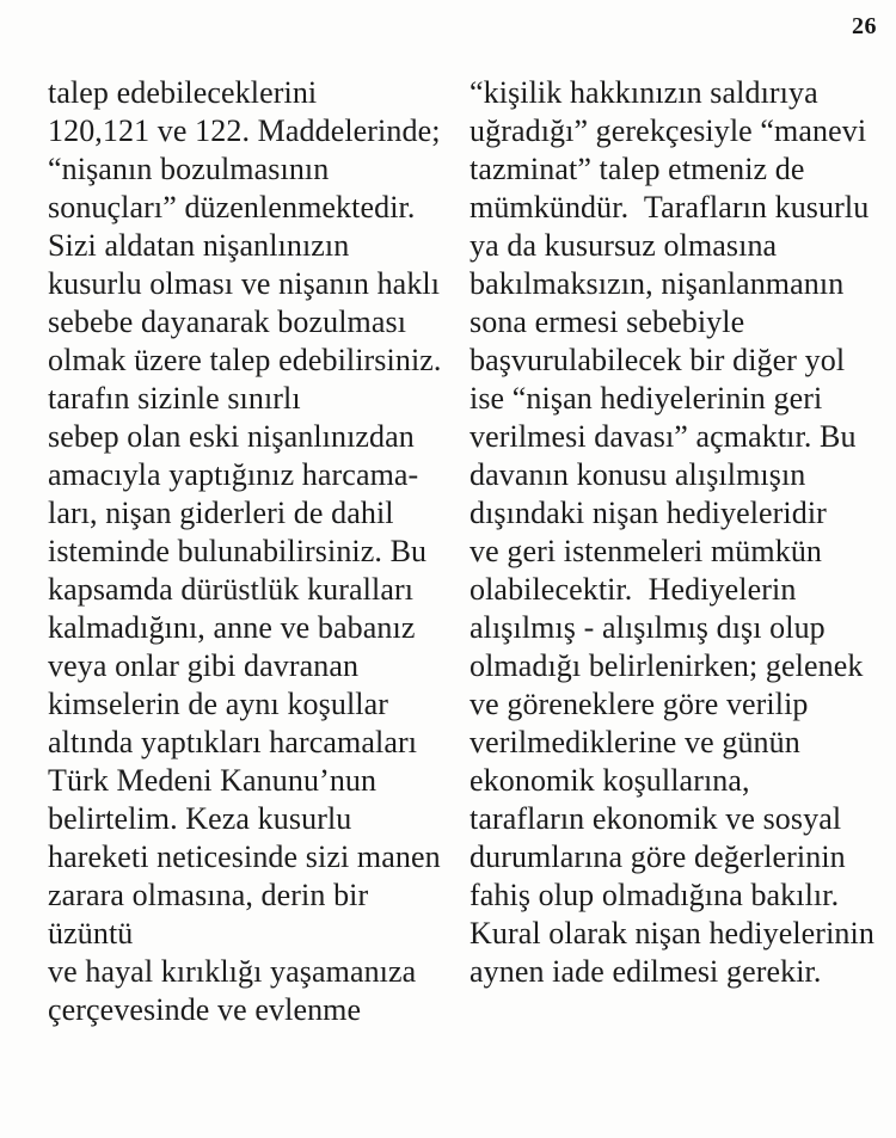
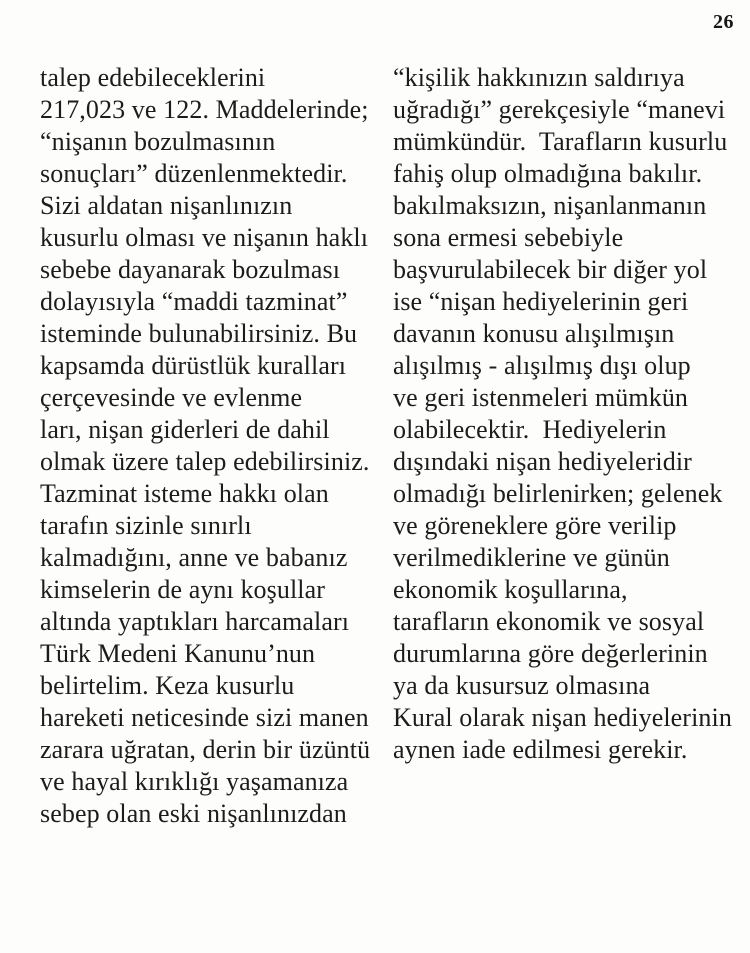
  26
  talep edebileceklerini
- 120,121 ve 122. Maddelerinde;
+ 217,023 ve 122. Maddelerinde;
  “nişanın bozulmasının
  sonuçları” düzenlenmektedir.
  Sizi aldatan nişanlınızın
  kusurlu olması ve nişanın haklı
  sebebe dayanarak bozulması
+ dolayısıyla “maddi tazminat”
- olmak üzere talep edebilirsiniz.
+ isteminde bulunabilirsiniz. Bu
- tarafın sizinle sınırlı
+ kapsamda dürüstlük kuralları
- sebep olan eski nişanlınızdan
+ çerçevesinde ve evlenme
- amacıyla yaptığınız harcama-
  ları, nişan giderleri de dahil
- isteminde bulunabilirsiniz. Bu
+ olmak üzere talep edebilirsiniz.
+ Tazminat isteme hakkı olan
- kapsamda dürüstlük kuralları
+ tarafın sizinle sınırlı
  kalmadığını, anne ve babanız
- veya onlar gibi davranan
  kimselerin de aynı koşullar
  altında yaptıkları harcamaları
  Türk Medeni Kanunu’nun
  belirtelim. Keza kusurlu
  hareketi neticesinde sizi manen
- zarara olmasına, derin bir üzüntü
+ zarara uğratan, derin bir üzüntü
  ve hayal kırıklığı yaşamanıza
- çerçevesinde ve evlenme
+ sebep olan eski nişanlınızdan
  “kişilik hakkınızın saldırıya
  uğradığı” gerekçesiyle “manevi
- tazminat” talep etmeniz de
  mümkündür. Tarafların kusurlu
- ya da kusursuz olmasına
+ fahiş olup olmadığına bakılır.
  bakılmaksızın, nişanlanmanın
  sona ermesi sebebiyle
  başvurulabilecek bir diğer yol
  ise “nişan hediyelerinin geri
- verilmesi davası” açmaktır. Bu
  davanın konusu alışılmışın
- dışındaki nişan hediyeleridir
+ alışılmış - alışılmış dışı olup
  ve geri istenmeleri mümkün
  olabilecektir. Hediyelerin
- alışılmış - alışılmış dışı olup
+ dışındaki nişan hediyeleridir
  olmadığı belirlenirken; gelenek
  ve göreneklere göre verilip
  verilmediklerine ve günün
  ekonomik koşullarına,
  tarafların ekonomik ve sosyal
  durumlarına göre değerlerinin
- fahiş olup olmadığına bakılır.
+ ya da kusursuz olmasına
  Kural olarak nişan hediyelerinin
  aynen iade edilmesi gerekir.
